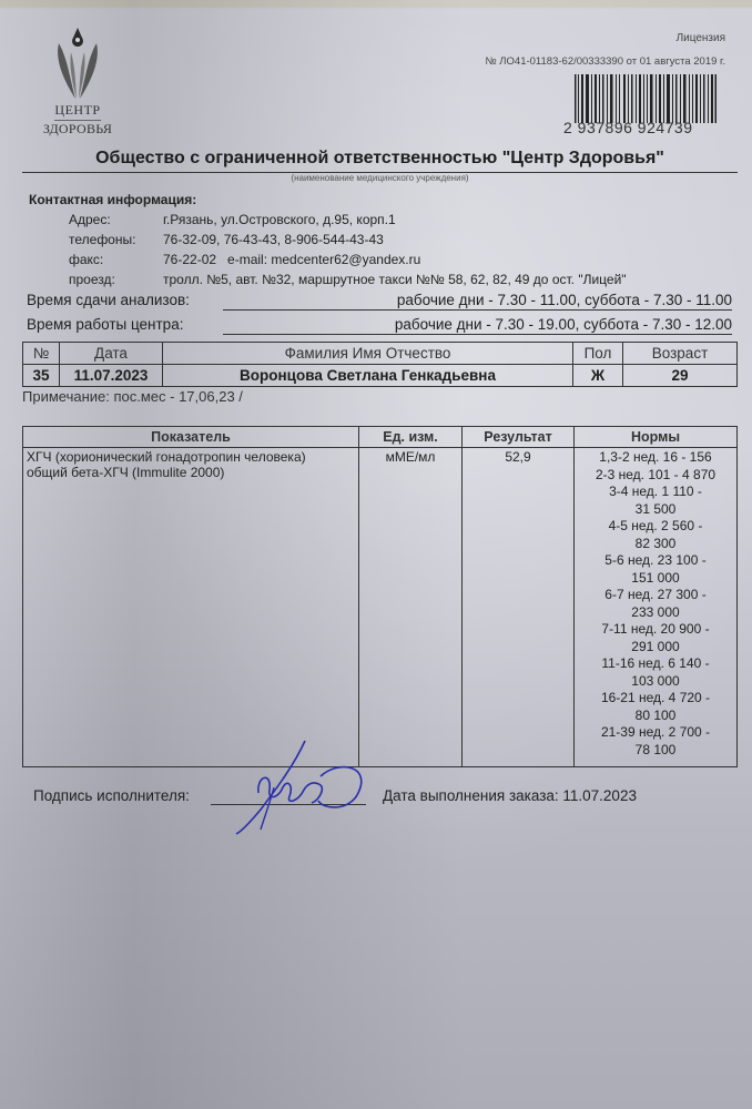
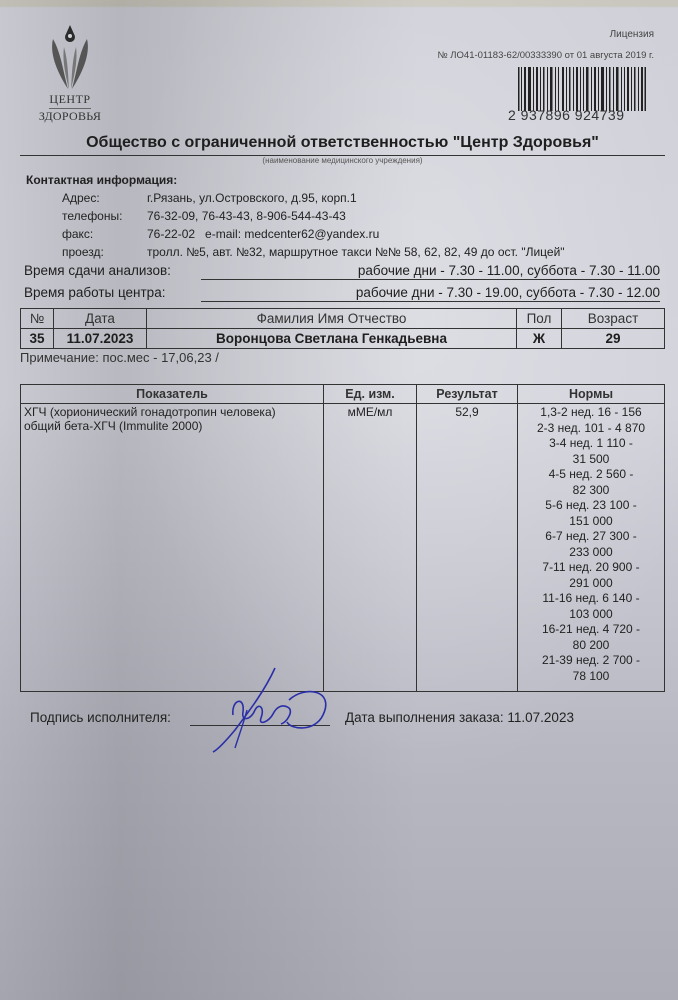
  ЦЕНТР
  ЗДОРОВЬЯ
  Лицензия
  № ЛО41-01183-62/00333390 от 01 августа 2019 г.
  2 937896 924739
  Общество с ограниченной ответственностью "Центр Здоровья"
  (наименование медицинского учреждения)
  Контактная информация:
  Адрес: г.Рязань, ул.Островского, д.95, корп.1
  телефоны: 76-32-09, 76-43-43, 8-906-544-43-43
  факс: 76-22-02 e-mail: medcenter62@yandex.ru
  проезд: тролл. №5, авт. №32, маршрутное такси №№ 58, 62, 82, 49 до ост. "Лицей"
  Время сдачи анализов:
  рабочие дни - 7.30 - 11.00, суббота - 7.30 - 11.00
  Время работы центра:
  рабочие дни - 7.30 - 19.00, суббота - 7.30 - 12.00
  №	Дата	Фамилия Имя Отчество	Пол	Возраст
  35	11.07.2023	Воронцова Светлана Генкадьевна	Ж	29
  Примечание: пос.мес - 17,06,23 /
  Показатель	Ед. изм.	Результат	Нормы
- ХГЧ (хорионический гонадотропин человека) общий бета-ХГЧ (Immulite 2000)	мМЕ/мл	52,9	1,3-2 нед. 16 - 156 2-3 нед. 101 - 4 870 3-4 нед. 1 110 - 31 500 4-5 нед. 2 560 - 82 300 5-6 нед. 23 100 - 151 000 6-7 нед. 27 300 - 233 000 7-11 нед. 20 900 - 291 000 11-16 нед. 6 140 - 103 000 16-21 нед. 4 720 - 80 100 21-39 нед. 2 700 - 78 100
+ ХГЧ (хорионический гонадотропин человека) общий бета-ХГЧ (Immulite 2000)	мМЕ/мл	52,9	1,3-2 нед. 16 - 156 2-3 нед. 101 - 4 870 3-4 нед. 1 110 - 31 500 4-5 нед. 2 560 - 82 300 5-6 нед. 23 100 - 151 000 6-7 нед. 27 300 - 233 000 7-11 нед. 20 900 - 291 000 11-16 нед. 6 140 - 103 000 16-21 нед. 4 720 - 80 200 21-39 нед. 2 700 - 78 100
  Подпись исполнителя:
  Дата выполнения заказа: 11.07.2023
